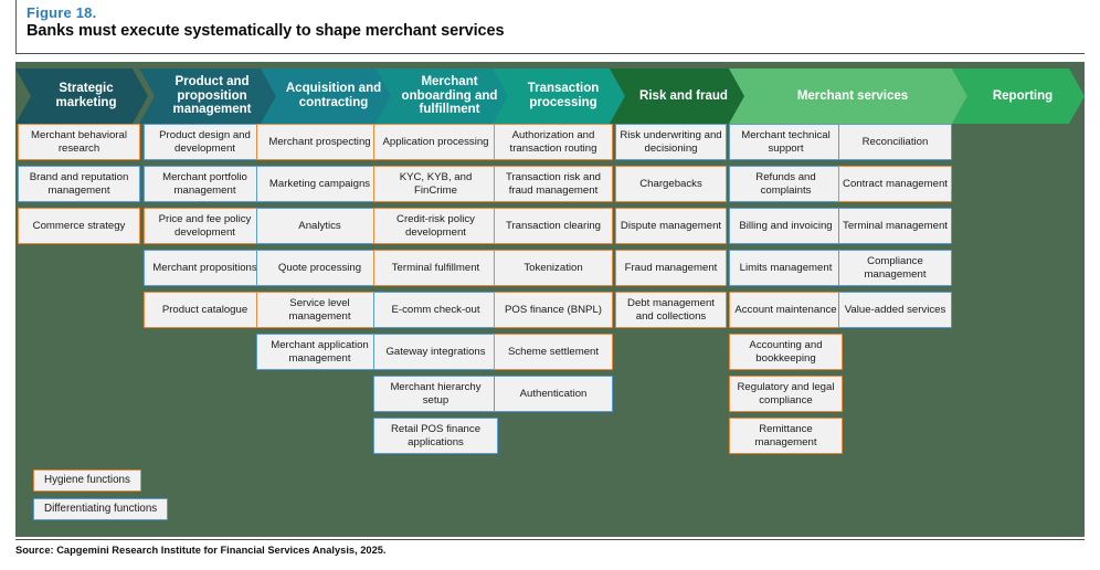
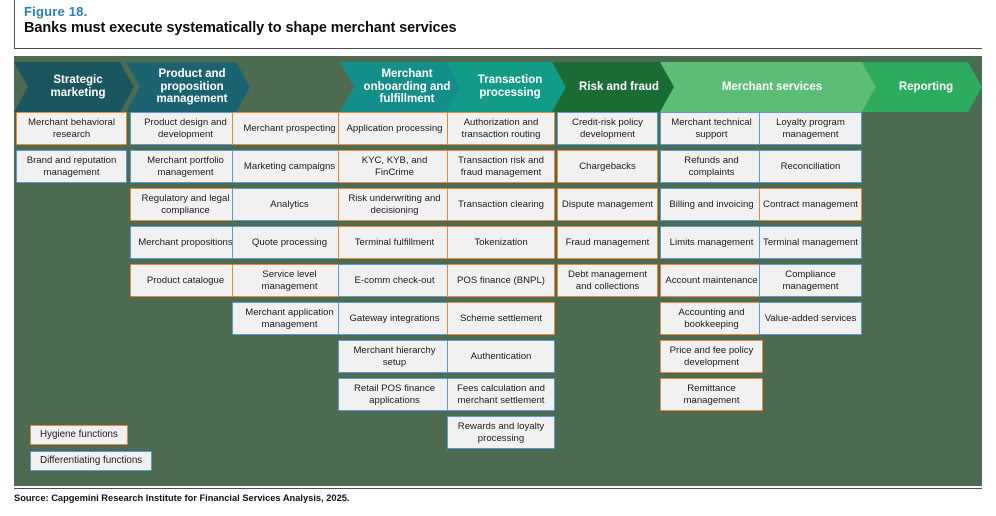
  Figure 18.
  Banks must execute systematically to shape merchant services
  Strategic marketing
  Product and proposition management
- Acquisition and contracting
  Merchant onboarding and fulfillment
  Transaction processing
  Risk and fraud
  Merchant services
  Reporting
  Merchant behavioral research
  Brand and reputation management
- Commerce strategy
  Product design and development
  Merchant portfolio management
- Price and fee policy development
+ Regulatory and legal compliance
  Merchant propositions
  Product catalogue
  Merchant prospecting
  Marketing campaigns
  Analytics
  Quote processing
  Service level management
  Merchant application management
  Application processing
  KYC, KYB, and FinCrime
- Credit-risk policy development
+ Risk underwriting and decisioning
  Terminal fulfillment
  E-comm check-out
  Gateway integrations
  Merchant hierarchy setup
  Retail POS finance applications
  Authorization and transaction routing
  Transaction risk and fraud management
  Transaction clearing
  Tokenization
  POS finance (BNPL)
  Scheme settlement
  Authentication
+ Fees calculation and merchant settlement
+ Rewards and loyalty processing
- Risk underwriting and decisioning
+ Credit-risk policy development
  Chargebacks
  Dispute management
  Fraud management
  Debt management and collections
  Merchant technical support
  Refunds and complaints
  Billing and invoicing
  Limits management
  Account maintenance
  Accounting and bookkeeping
- Regulatory and legal compliance
+ Price and fee policy development
  Remittance management
+ Loyalty program management
  Reconciliation
  Contract management
  Terminal management
  Compliance management
  Value-added services
  Hygiene functions
  Differentiating functions
  Source: Capgemini Research Institute for Financial Services Analysis, 2025.
